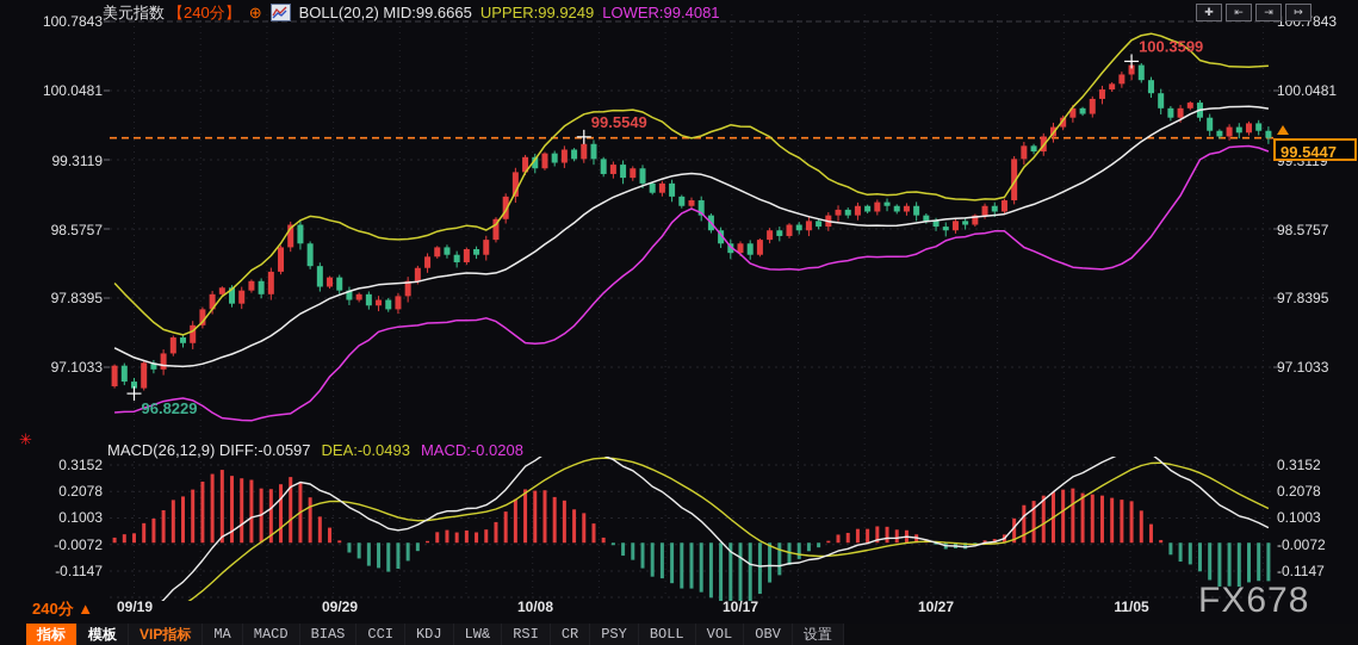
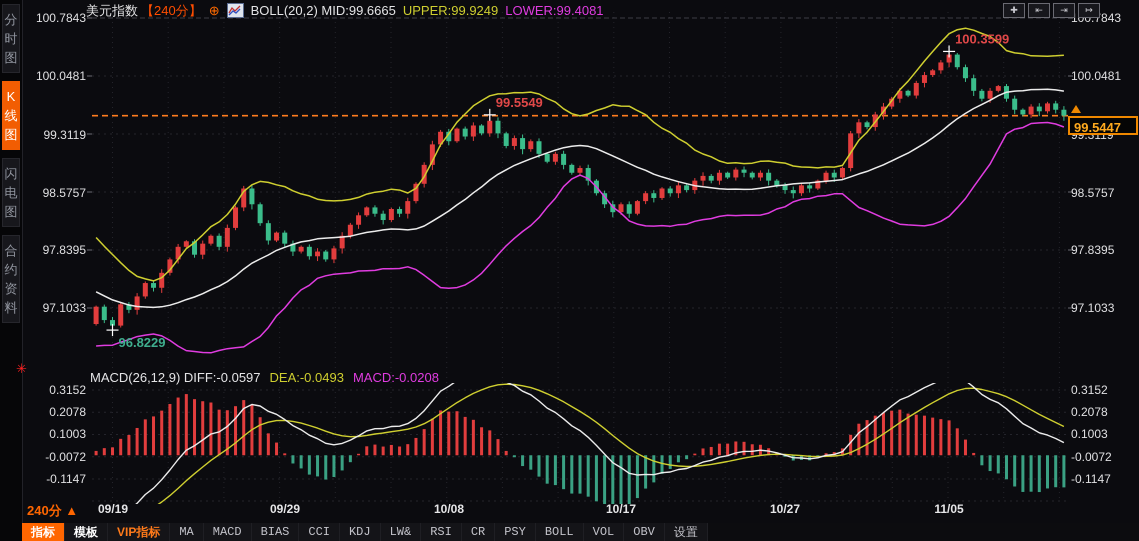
  96.8229
  99.5549
  100.3599
+ 分时图
+ K线图
+ 闪电图
+ 合约资料
  美元指数
  【240分】
  ⊕
  BOLL(20,2) MID:99.6665
  UPPER:99.9249
  LOWER:99.4081
  ✚
  ⇤
  ⇥
  ↦
  100.7843
  100.0481
  99.3119
  98.5757
  97.8395
  97.1033
  100.7843
  100.0481
  98.5757
  97.8395
  97.1033
  ✳
  MACD(26,12,9) DIFF:-0.0597
  DEA:-0.0493
  MACD:-0.0208
  0.3152
  0.2078
  0.1003
  -0.0072
  -0.1147
  0.3152
  0.2078
  0.1003
  -0.0072
  -0.1147
  99.5447
  240分 ▲
  09/19
  09/29
  10/08
  10/17
  10/27
  11/05
  指标
  模板
  VIP指标
  MA
  MACD
  BIAS
  CCI
  KDJ
  LW&
  RSI
  CR
  PSY
  BOLL
  VOL
  OBV
  设置
- FX678
